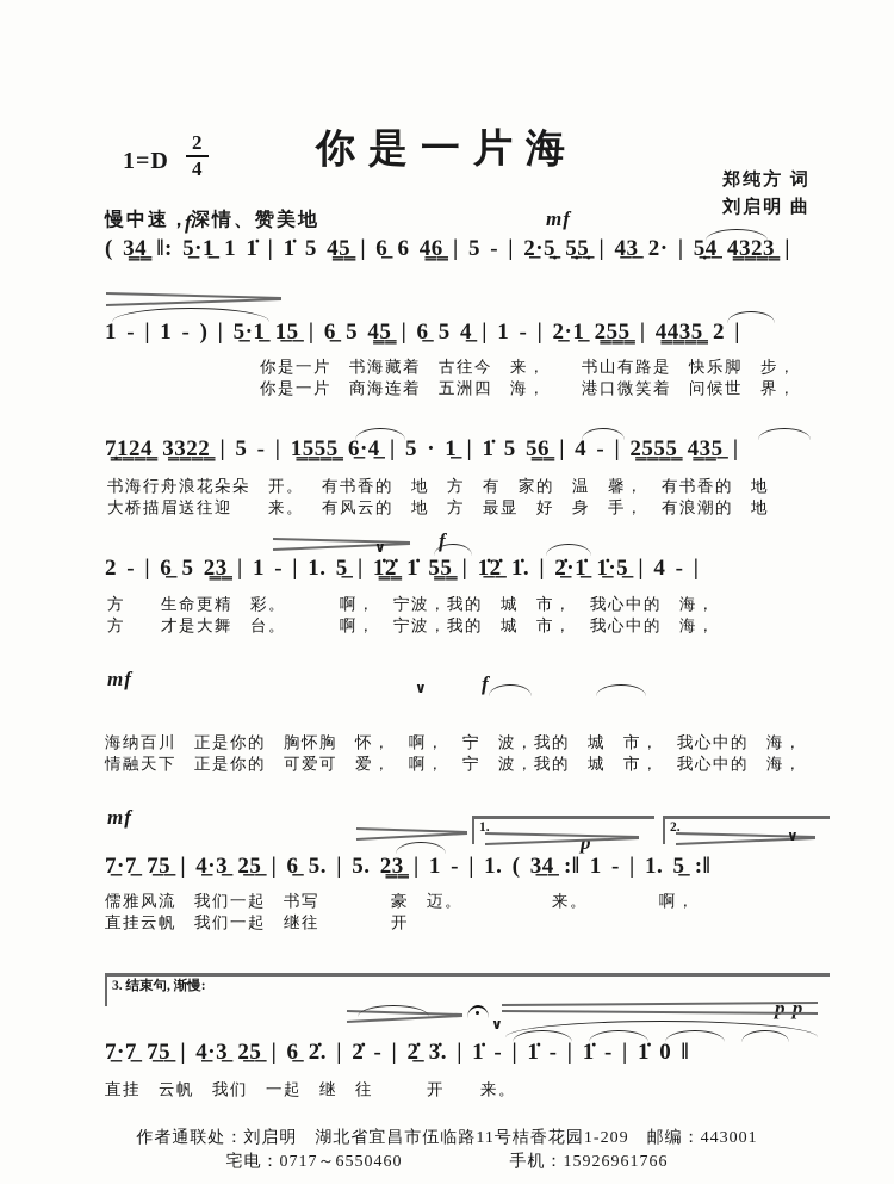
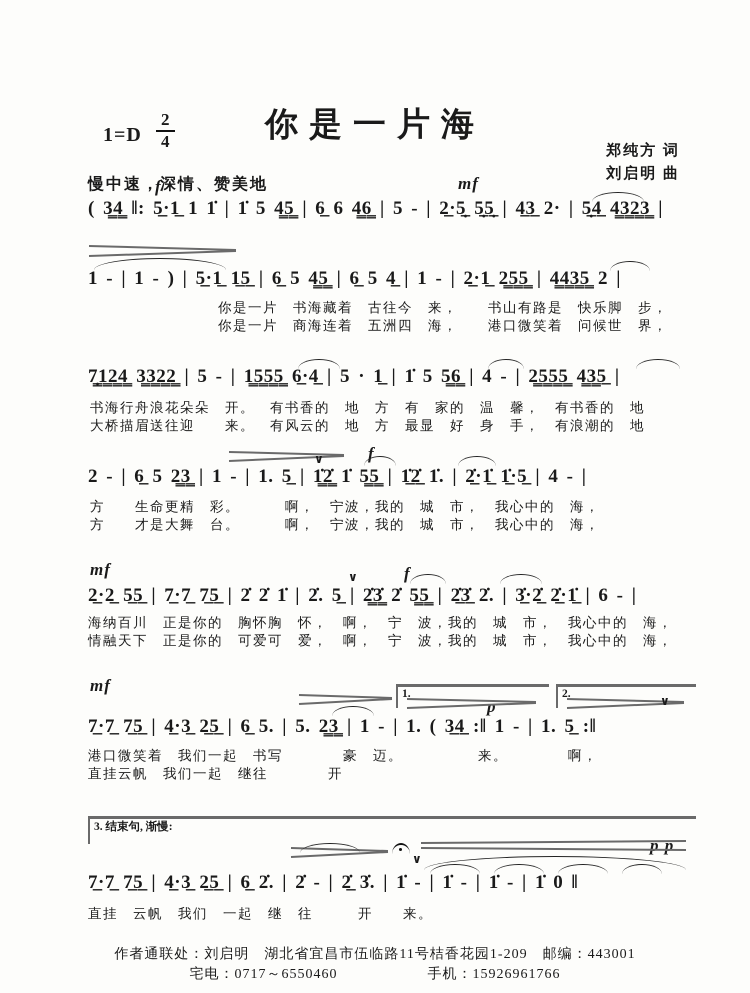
  1=D
  2
  4
  你是一片海
  郑纯方 词
  刘启明 曲
  慢中速，深情、赞美地
  f
  mf
  f
  mf
  f
  mf
  p
  p p
  ( 3̳4̳ ‖: 5̲·1̲ 1 1̇ | 1̇ 5 4̳5̳ | 6̲ 6 4̳6̳ | 5 - | 2̲·5̣̲ 5̣̲5̣̲ | 4̲3̲ 2· | 5̣̲4̲ 4̳3̳2̳3̳ |
  1 - | 1 - ) | 5̲·1̲ 1̲5̲ | 6̲ 5 4̳5̳ | 6̲ 5 4̲ | 1 - | 2̲·1̲ 2̳5̳5̳ | 4̳4̳3̳5̳ 2 |
  你是一片 书海藏着 古往今 来， 书山有路是 快乐脚 步，
  你是一片 商海连着 五洲四 海， 港口微笑着 问候世 界，
  7̣̳1̳2̳4̳ 3̳3̳2̳2̳ | 5 - | 1̳5̳5̳5̳ 6̲·4̲ | 5 · 1̲ | 1̇ 5 5̳6̳ | 4 - | 2̳5̳5̳5̳ 4̳3̳5̲ |
  书海行舟浪花朵朵 开。 有书香的 地 方 有 家的 温 馨， 有书香的 地
  大桥描眉送往迎 来。 有风云的 地 方 最显 好 身 手， 有浪潮的 地
  ∨
  2 - | 6̲ 5 2̳3̳ | 1 - | 1. 5̲ | 1̳̇2̳̇ 1̇ 5̳5̳ | 1̲̇2̲̇ 1̇. | 2̲̇·1̲̇ 1̲̇·5̲ | 4 - |
  方 生命更精 彩。 啊， 宁波，我的 城 市， 我心中的 海，
  方 才是大舞 台。 啊， 宁波，我的 城 市， 我心中的 海，
  ∨
+ 2̲·2̲ 5̲5̲ | 7̲·7̲ 7̲5̲ | 2̇ 2̇ 1̇ | 2̇. 5̲ | 2̳̇3̳̇ 2̇ 5̳5̳ | 2̲̇3̲̇ 2̇. | 3̲̇·2̲̇ 2̲̇·1̲̇ | 6 - |
  海纳百川 正是你的 胸怀胸 怀， 啊， 宁 波，我的 城 市， 我心中的 海，
  情融天下 正是你的 可爱可 爱， 啊， 宁 波，我的 城 市， 我心中的 海，
  1.
  2.
  ∨
  7̲·7̲ 7̲5̲ | 4̲·3̲ 2̲5̲ | 6̲ 5. | 5. 2̳3̳ | 1 - | 1. ( 3̲4̲ :‖ 1 - | 1. 5̲ :‖
- 儒雅风流 我们一起 书写 豪 迈。 来。 啊，
+ 港口微笑着 我们一起 书写 豪 迈。 来。 啊，
  直挂云帆 我们一起 继往 开
  3. 结束句, 渐慢:
  ∨
  7̲·7̲ 7̲5̲ | 4̲·3̲ 2̲5̲ | 6̲ 2̇. | 2̇ - | 2̲̇ 3̇. | 1̇ - | 1̇ - | 1̇ - | 1̇ 0 ‖
  直挂 云帆 我们 一起 继 往 开 来。
  作者通联处：刘启明 湖北省宜昌市伍临路11号桔香花园1-209 邮编：443001
  宅电：0717～6550460 手机：15926961766
